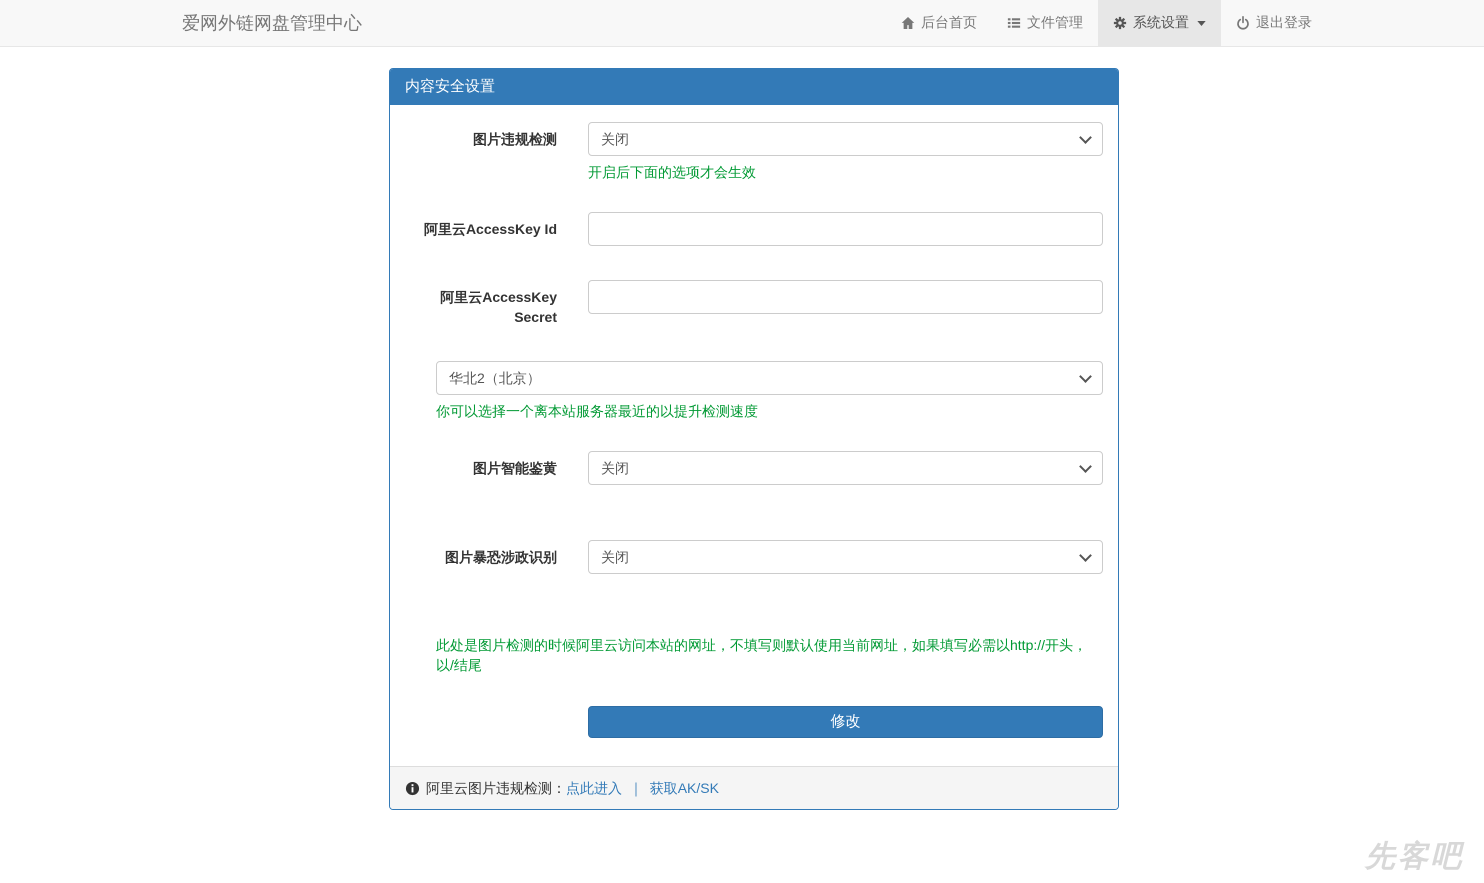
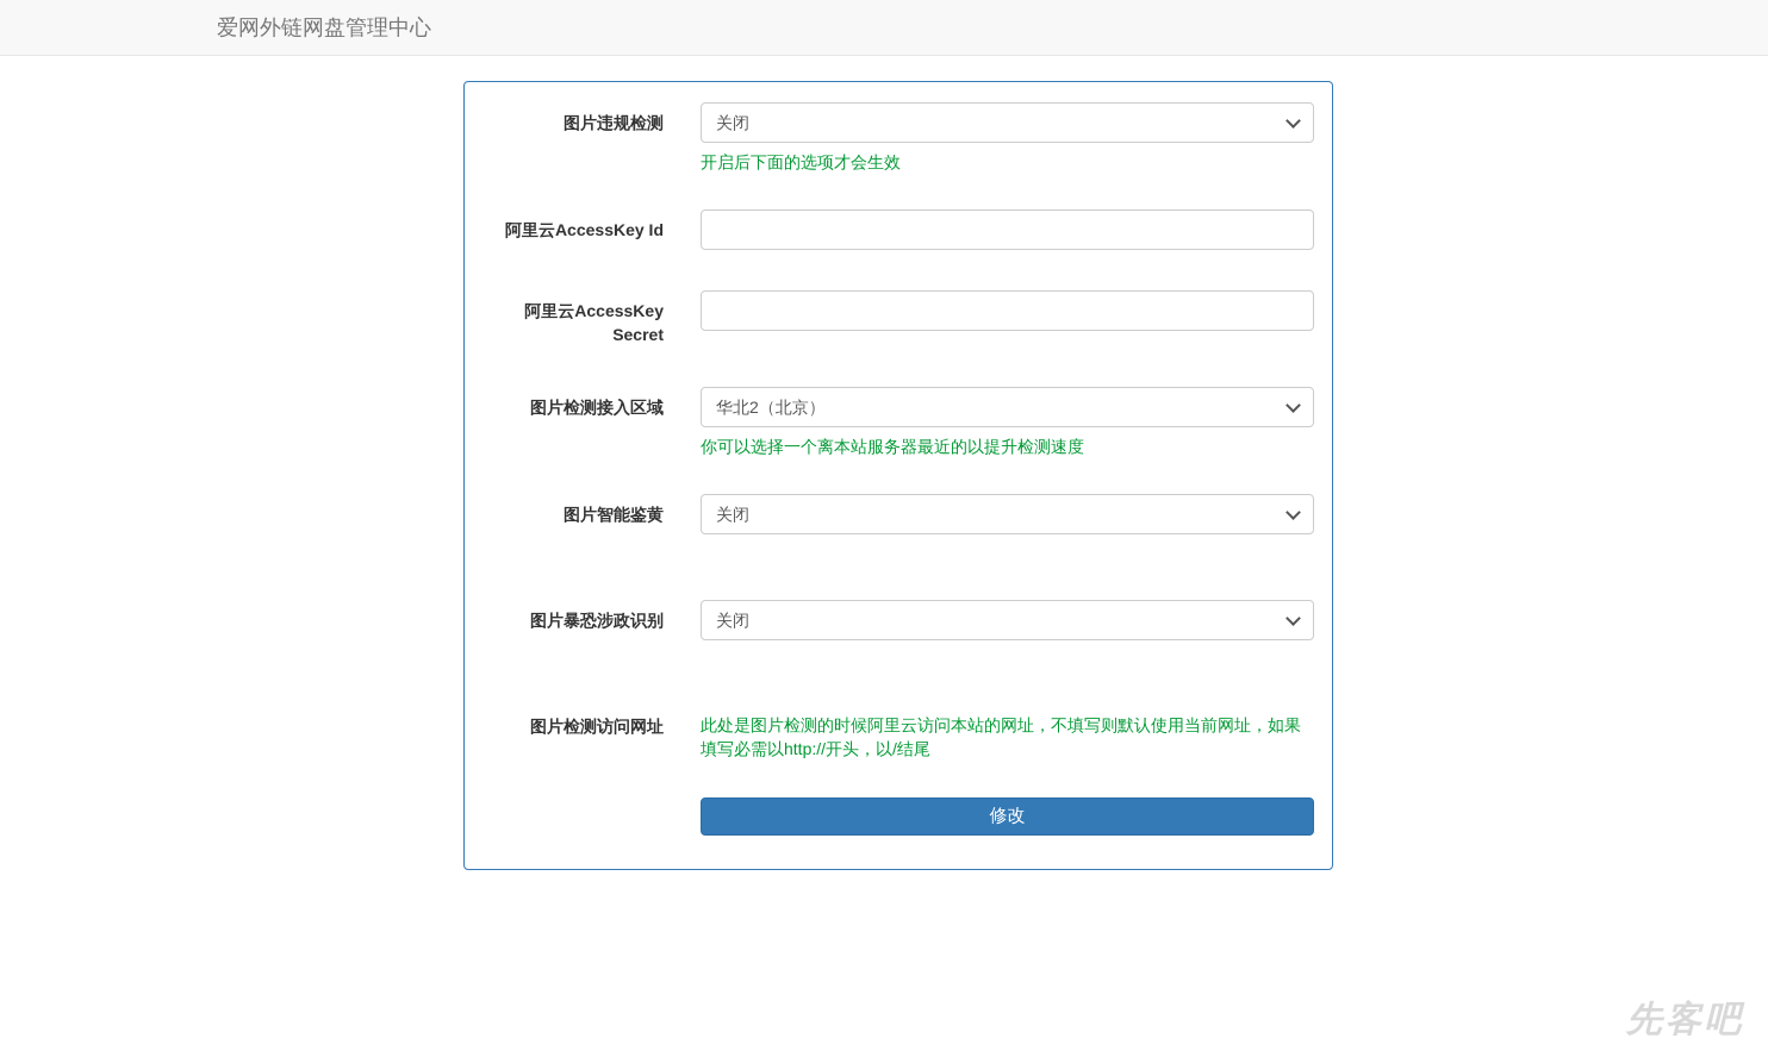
  爱网外链网盘管理中心
- 后台首页
- 文件管理
- 系统设置
- 退出登录
- 内容安全设置
  图片违规检测
  关闭
  开启后下面的选项才会生效
  阿里云AccessKey Id
  阿里云AccessKey Secret
+ 图片检测接入区域
  华北2（北京）
  你可以选择一个离本站服务器最近的以提升检测速度
  图片智能鉴黄
  关闭
  图片暴恐涉政识别
  关闭
+ 图片检测访问网址
  此处是图片检测的时候阿里云访问本站的网址，不填写则默认使用当前网址，如果填写必需以http://开头，以/结尾
  修改
- 阿里云图片违规检测：
- 点此进入
- ｜
- 获取AK/SK
  先客吧
